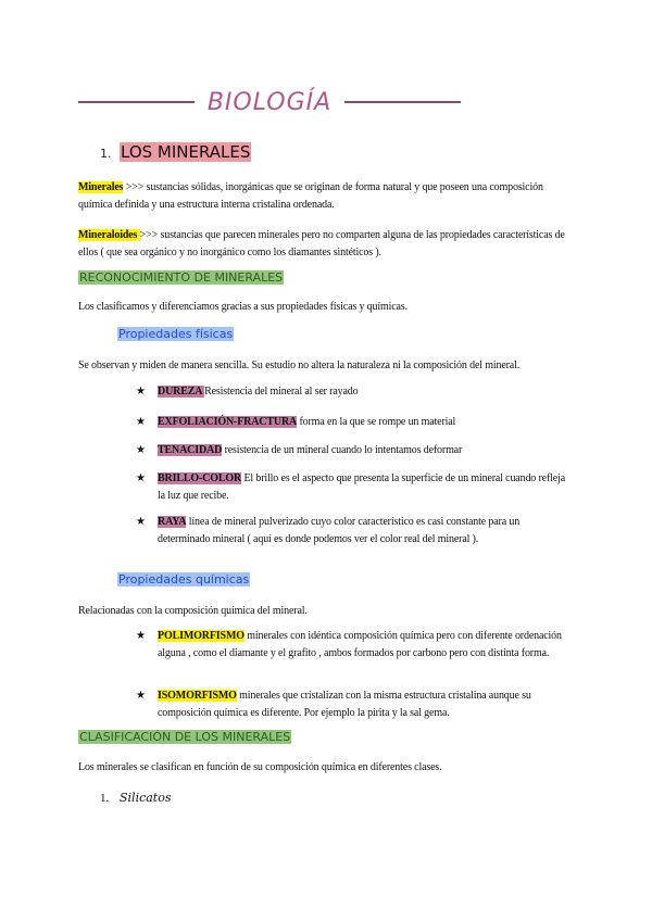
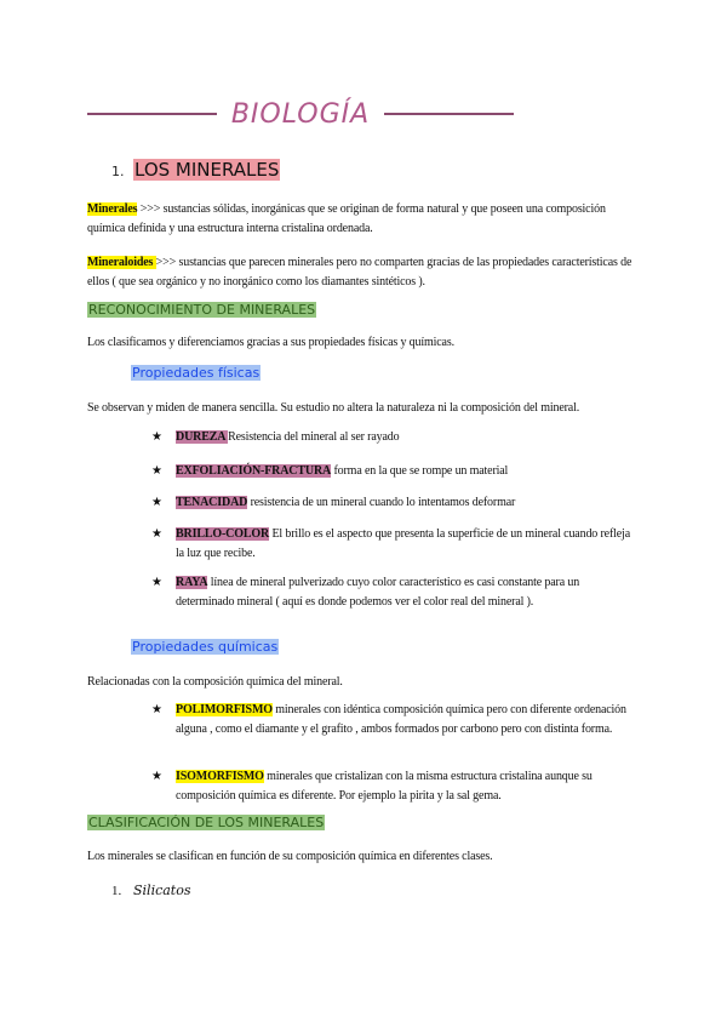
  BIOLOGÍA
  1.
  LOS MINERALES
  Minerales >>> sustancias sólidas, inorgánicas que se originan de forma natural y que poseen una composición química definida y una estructura interna cristalina ordenada.
- Mineraloides >>> sustancias que parecen minerales pero no comparten alguna de las propiedades características de ellos ( que sea orgánico y no inorgánico como los diamantes sintéticos ).
+ Mineraloides >>> sustancias que parecen minerales pero no comparten gracias de las propiedades características de ellos ( que sea orgánico y no inorgánico como los diamantes sintéticos ).
  RECONOCIMIENTO DE MINERALES
  Los clasificamos y diferenciamos gracias a sus propiedades físicas y químicas.
  Propiedades físicas
  Se observan y miden de manera sencilla. Su estudio no altera la naturaleza ni la composición del mineral.
  ★
  DUREZA Resistencia del mineral al ser rayado
  ★
  EXFOLIACIÓN-FRACTURA forma en la que se rompe un material
  ★
  TENACIDAD resistencia de un mineral cuando lo intentamos deformar
  ★
  BRILLO-COLOR El brillo es el aspecto que presenta la superficie de un mineral cuando refleja la luz que recibe.
  ★
  RAYA línea de mineral pulverizado cuyo color característico es casi constante para un determinado mineral ( aquí es donde podemos ver el color real del mineral ).
  Propiedades químicas
  Relacionadas con la composición química del mineral.
  ★
  POLIMORFISMO minerales con idéntica composición química pero con diferente ordenación alguna , como el diamante y el grafito , ambos formados por carbono pero con distinta forma.
  ★
  ISOMORFISMO minerales que cristalizan con la misma estructura cristalina aunque su composición química es diferente. Por ejemplo la pirita y la sal gema.
  CLASIFICACIÓN DE LOS MINERALES
  Los minerales se clasifican en función de su composición química en diferentes clases.
  1.
  Silicatos
